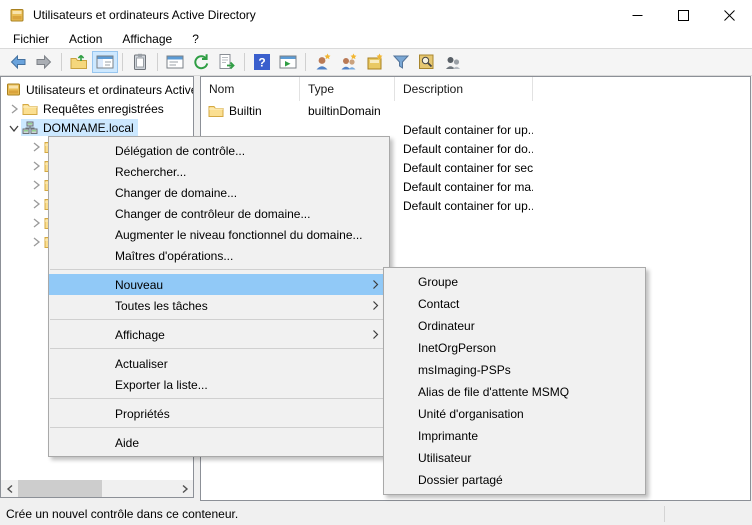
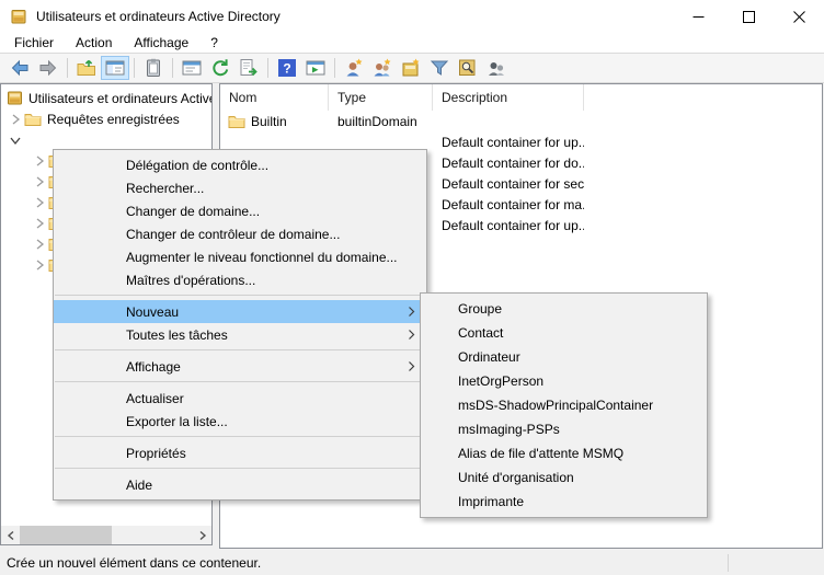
  Utilisateurs et ordinateurs Active Directory
  Fichier
  Action
  Affichage
  ?
  ?
  Utilisateurs et ordinateurs Activ
  Requêtes enregistrées
- DOMNAME.local
  Nom
  Type
  Description
  Builtin
  builtinDomain
  Default container for up..
  Default container for do..
  Default container for sec
  Default container for ma.
  Default container for up..
  Délégation de contrôle...
  Rechercher...
  Changer de domaine...
  Changer de contrôleur de domaine...
  Augmenter le niveau fonctionnel du domaine...
  Maîtres d'opérations...
  Nouveau
  Toutes les tâches
  Affichage
  Actualiser
  Exporter la liste...
  Propriétés
  Aide
  Groupe
  Contact
  Ordinateur
  InetOrgPerson
+ msDS-ShadowPrincipalContainer
  msImaging-PSPs
  Alias de file d'attente MSMQ
  Unité d'organisation
  Imprimante
- Utilisateur
- Dossier partagé
- Crée un nouvel contrôle dans ce conteneur.
+ Crée un nouvel élément dans ce conteneur.
